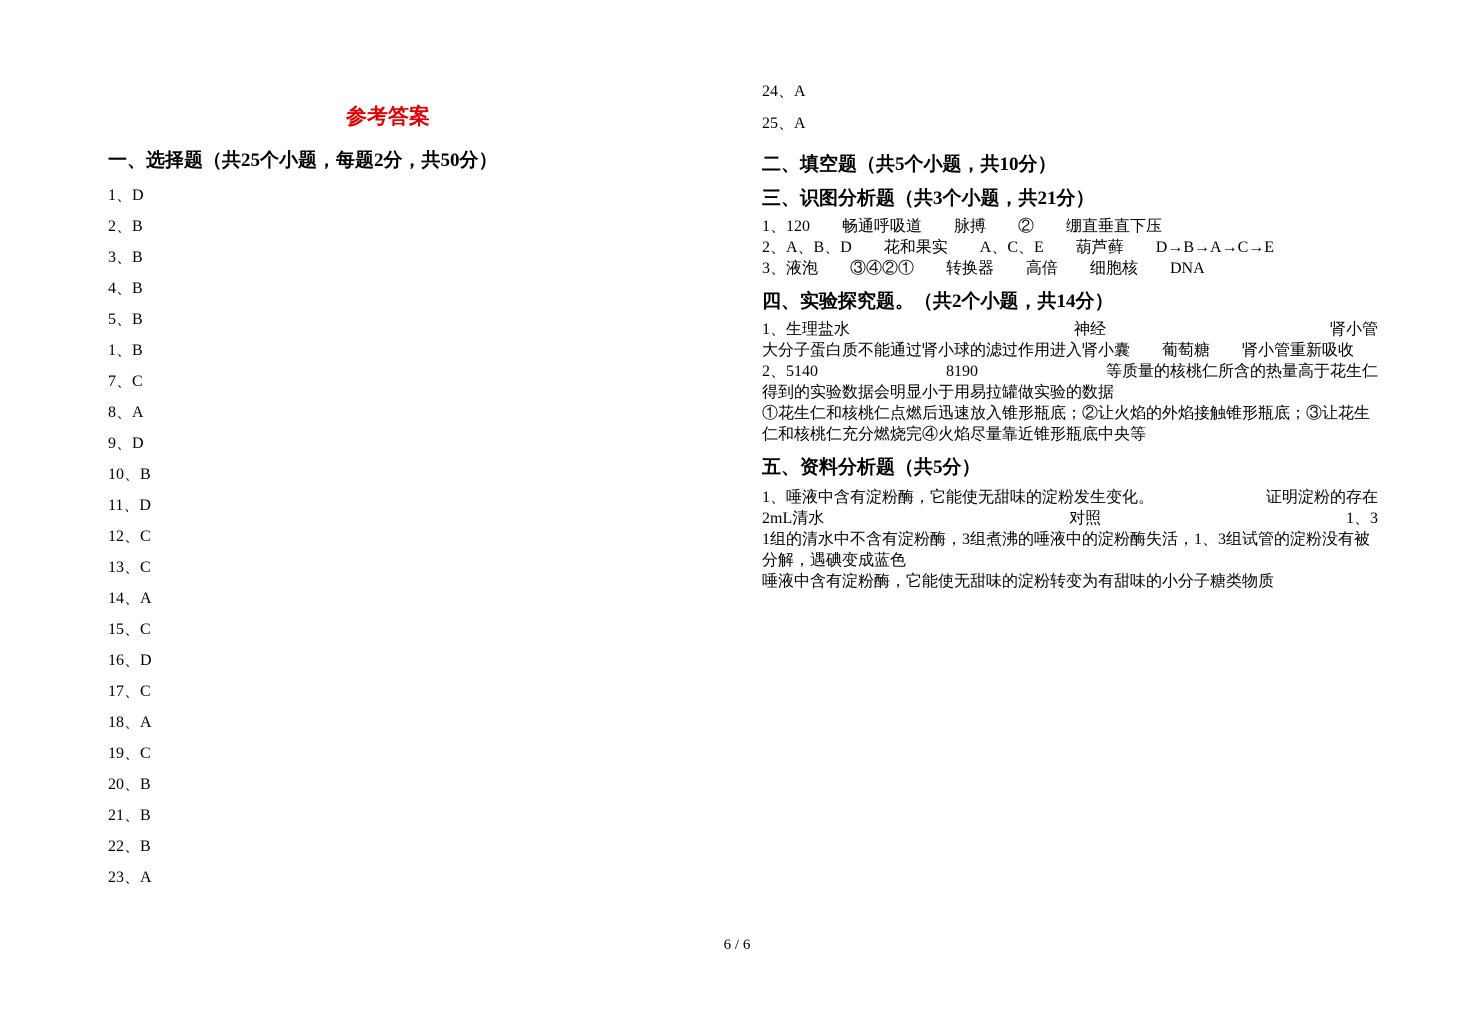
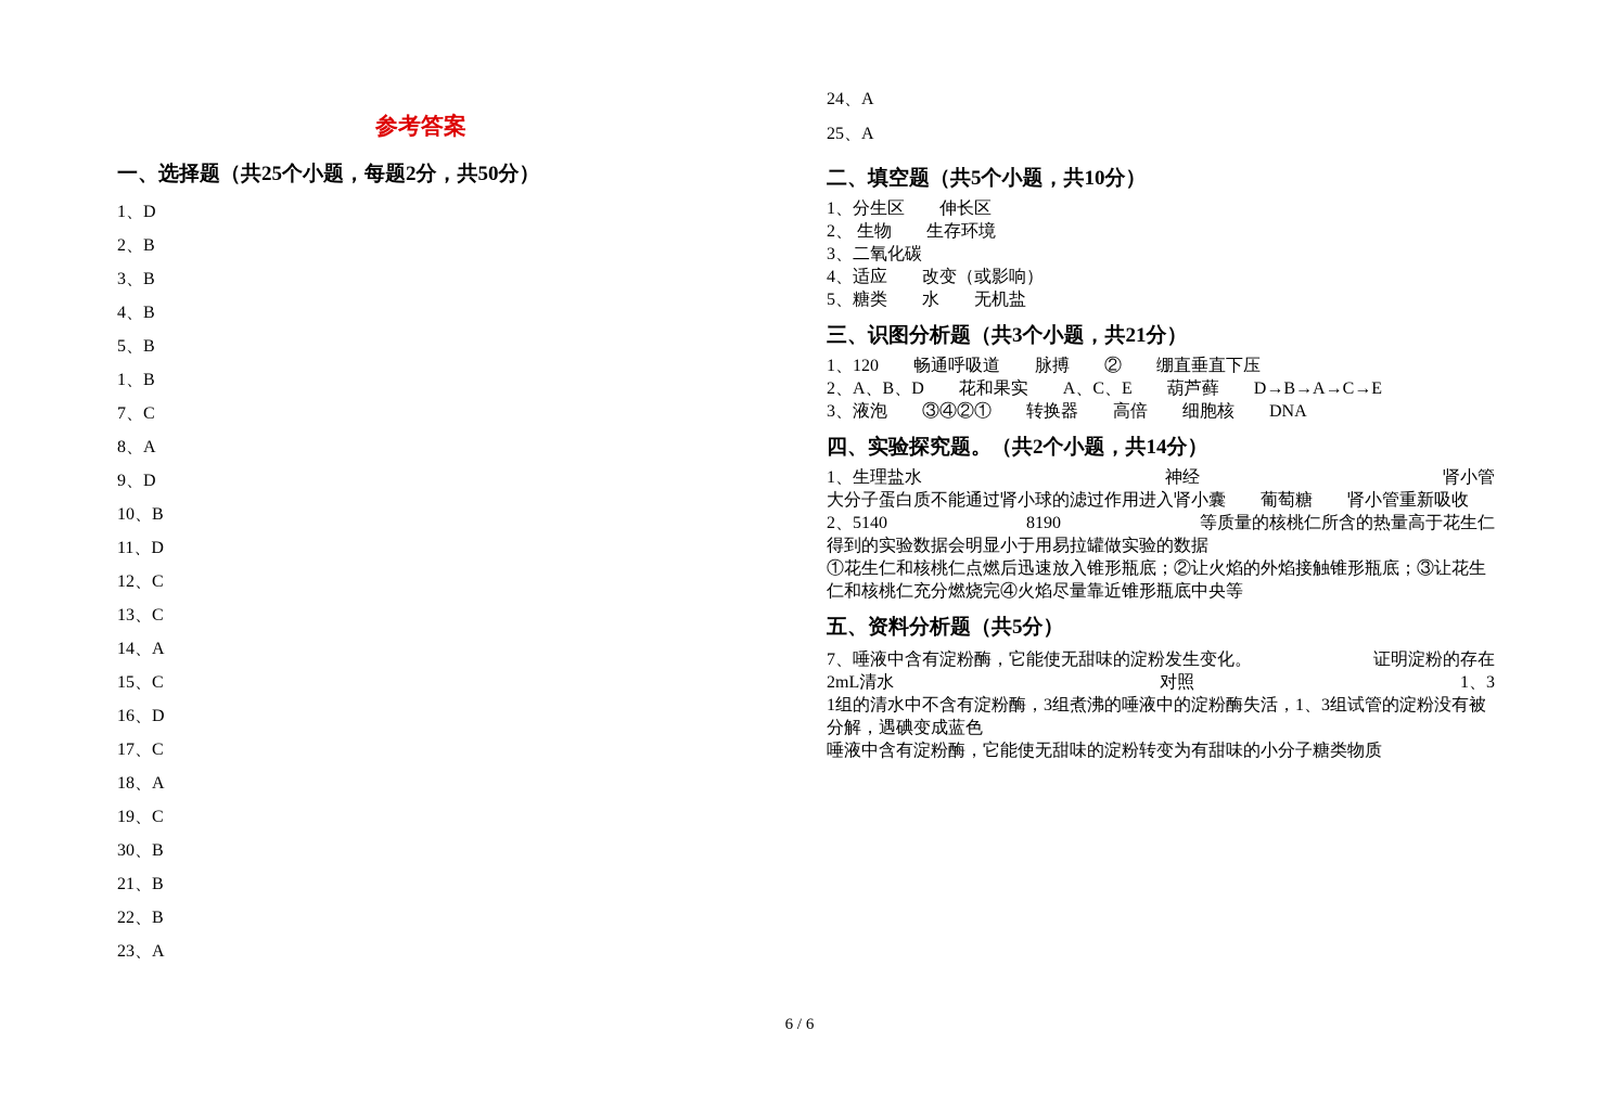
  参考答案
  一、选择题（共25个小题，每题2分，共50分）
  1、D
  2、B
  3、B
  4、B
  5、B
  1、B
  7、C
  8、A
  9、D
  10、B
  11、D
  12、C
  13、C
  14、A
  15、C
  16、D
  17、C
  18、A
  19、C
- 20、B
+ 30、B
  21、B
  22、B
  23、A
  24、A
  25、A
  二、填空题（共5个小题，共10分）
+ 1、分生区 伸长区
+ 2、 生物 生存环境
+ 3、二氧化碳
+ 4、适应 改变（或影响）
+ 5、糖类 水 无机盐
  三、识图分析题（共3个小题，共21分）
  1、120 畅通呼吸道 脉搏 ② 绷直垂直下压
  2、A、B、D 花和果实 A、C、E 葫芦藓 D→B→A→C→E
  3、液泡 ③④②① 转换器 高倍 细胞核 DNA
  四、实验探究题。（共2个小题，共14分）
  1、生理盐水
  神经
  肾小管
  大分子蛋白质不能通过肾小球的滤过作用进入肾小囊 葡萄糖 肾小管重新吸收
  2、5140
  8190
  等质量的核桃仁所含的热量高于花生仁
  得到的实验数据会明显小于用易拉罐做实验的数据
  ①花生仁和核桃仁点燃后迅速放入锥形瓶底；②让火焰的外焰接触锥形瓶底；③让花生仁和核桃仁充分燃烧完④火焰尽量靠近锥形瓶底中央等
  五、资料分析题（共5分）
- 1、唾液中含有淀粉酶，它能使无甜味的淀粉发生变化。
+ 7、唾液中含有淀粉酶，它能使无甜味的淀粉发生变化。
  证明淀粉的存在
  2mL清水
  对照
  1、3
  1组的清水中不含有淀粉酶，3组煮沸的唾液中的淀粉酶失活，1、3组试管的淀粉没有被分解，遇碘变成蓝色
  唾液中含有淀粉酶，它能使无甜味的淀粉转变为有甜味的小分子糖类物质
  6 / 6
